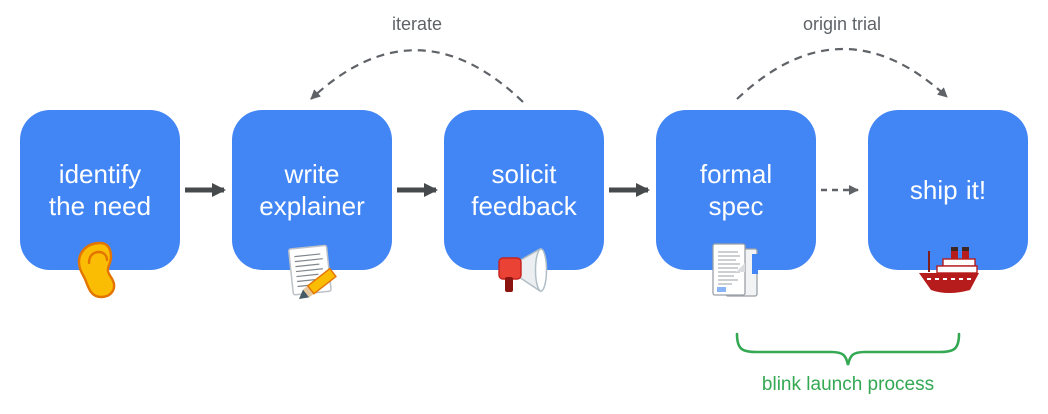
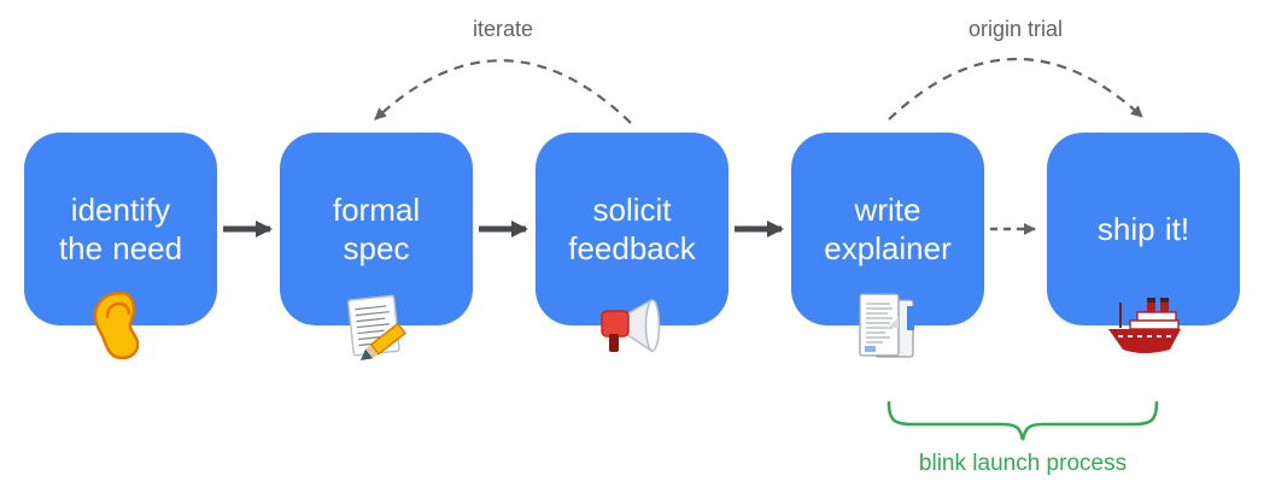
  identify the need
- write explainer
+ formal spec
  solicit feedback
- formal spec
+ write explainer
  ship it!
  iterate
  origin trial
  blink launch process
